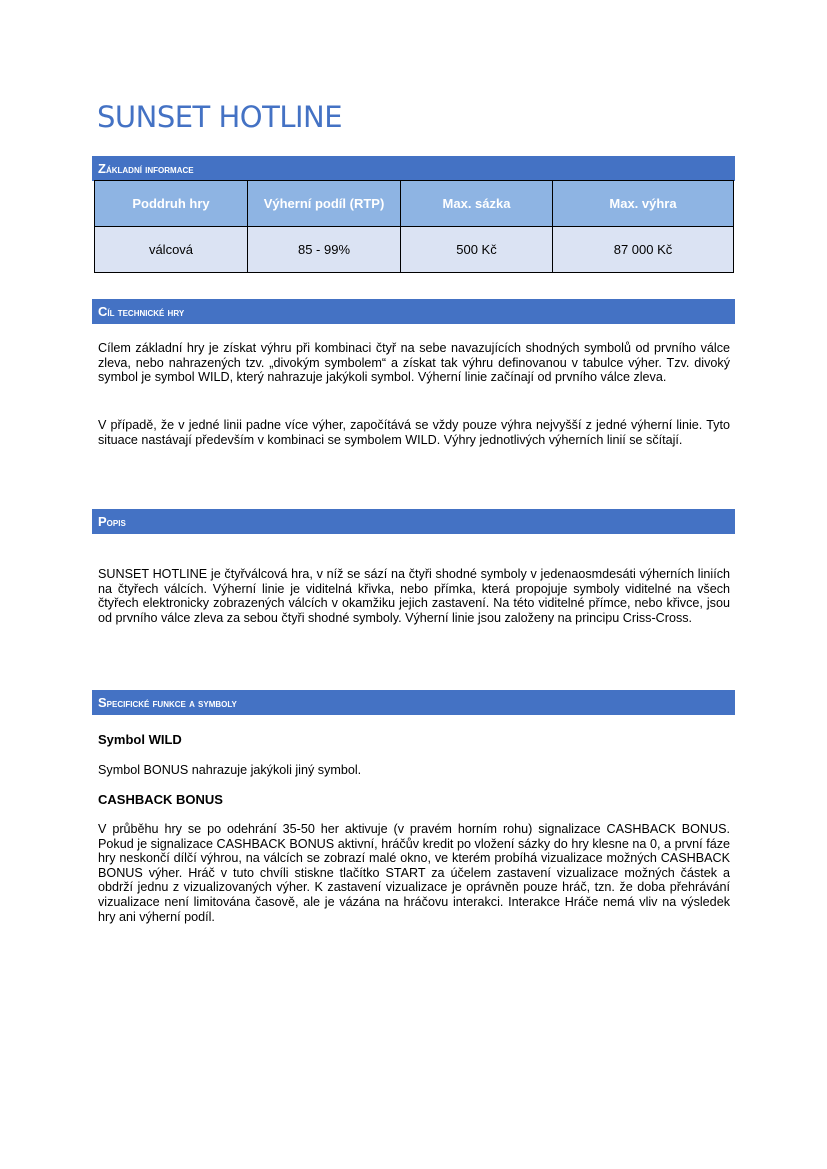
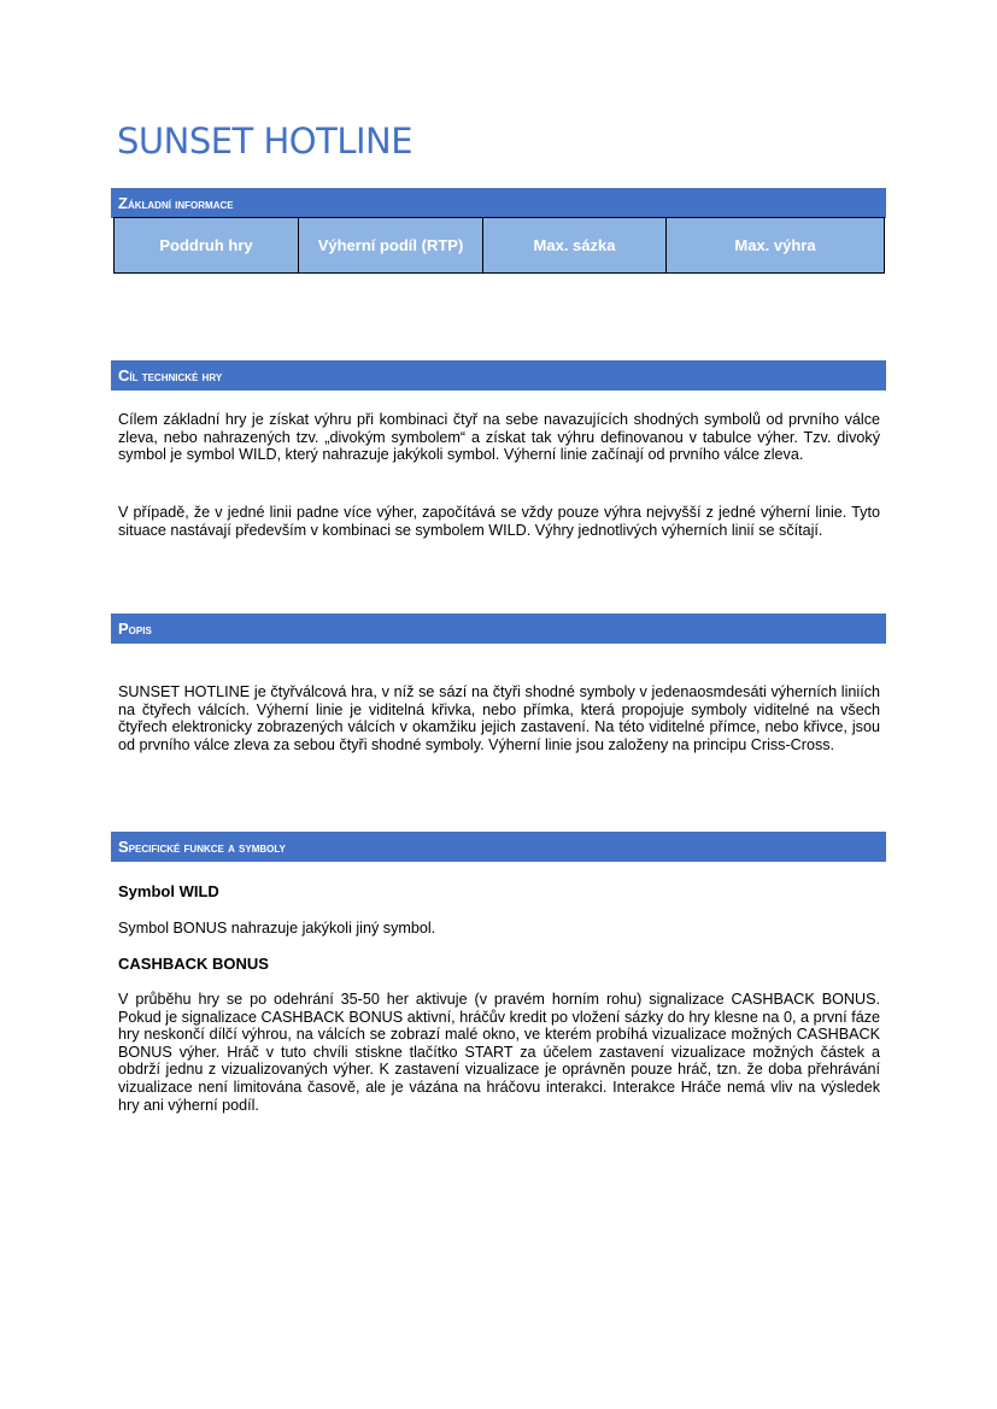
  SUNSET HOTLINE
  Základní informace
  Poddruh hry	Výherní podíl (RTP)	Max. sázka	Max. výhra
- válcová	85 - 99%	500 Kč	87 000 Kč
  Cíl technické hry
  Cílem základní hry je získat výhru při kombinaci čtyř na sebe navazujících shodných symbolů od prvního válce zleva, nebo nahrazených tzv. „divokým symbolem“ a získat tak výhru definovanou v tabulce výher. Tzv. divoký symbol je symbol WILD, který nahrazuje jakýkoli symbol. Výherní linie začínají od prvního válce zleva.
  V případě, že v jedné linii padne více výher, započítává se vždy pouze výhra nejvyšší z jedné výherní linie. Tyto situace nastávají především v kombinaci se symbolem WILD. Výhry jednotlivých výherních linií se sčítají.
  Popis
  SUNSET HOTLINE je čtyřválcová hra, v níž se sází na čtyři shodné symboly v jedenaosmdesáti výherních liniích na čtyřech válcích. Výherní linie je viditelná křivka, nebo přímka, která propojuje symboly viditelné na všech čtyřech elektronicky zobrazených válcích v okamžiku jejich zastavení. Na této viditelné přímce, nebo křivce, jsou od prvního válce zleva za sebou čtyři shodné symboly. Výherní linie jsou založeny na principu Criss-Cross.
  Specifické funkce a symboly
  Symbol WILD
  Symbol BONUS nahrazuje jakýkoli jiný symbol.
  CASHBACK BONUS
  V průběhu hry se po odehrání 35-50 her aktivuje (v pravém horním rohu) signalizace CASHBACK BONUS. Pokud je signalizace CASHBACK BONUS aktivní, hráčův kredit po vložení sázky do hry klesne na 0, a první fáze hry neskončí dílčí výhrou, na válcích se zobrazí malé okno, ve kterém probíhá vizualizace možných CASHBACK BONUS výher. Hráč v tuto chvíli stiskne tlačítko START za účelem zastavení vizualizace možných částek a obdrží jednu z vizualizovaných výher. K zastavení vizualizace je oprávněn pouze hráč, tzn. že doba přehrávání vizualizace není limitována časově, ale je vázána na hráčovu interakci. Interakce Hráče nemá vliv na výsledek hry ani výherní podíl.
